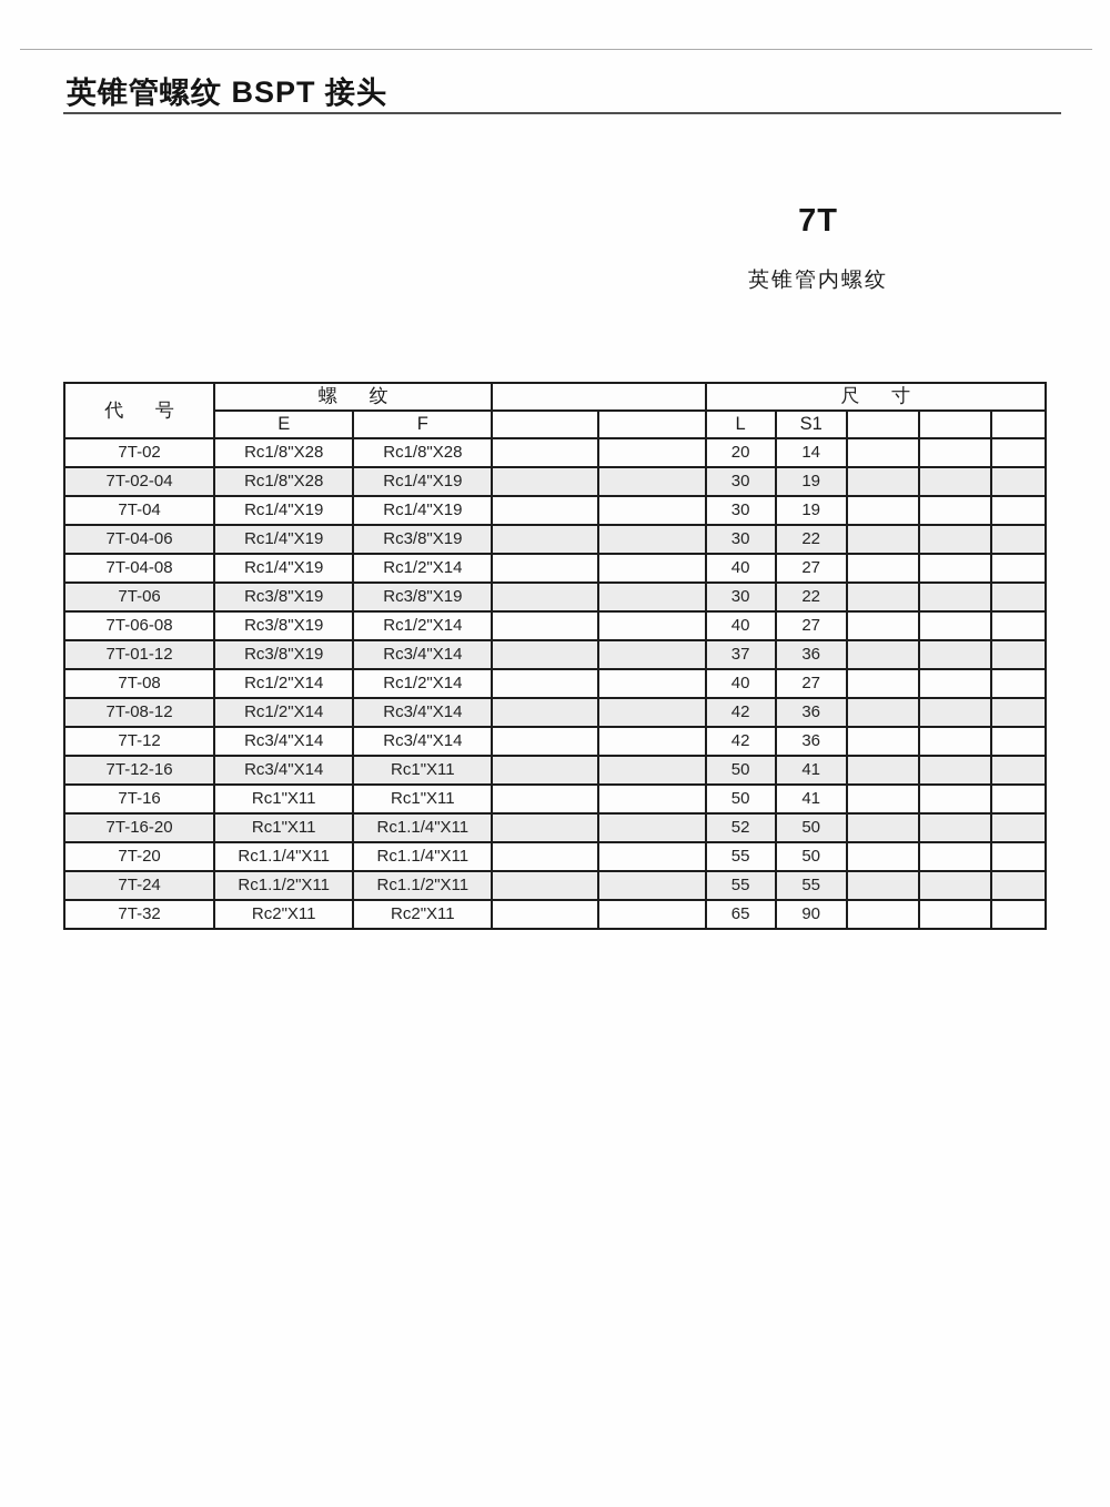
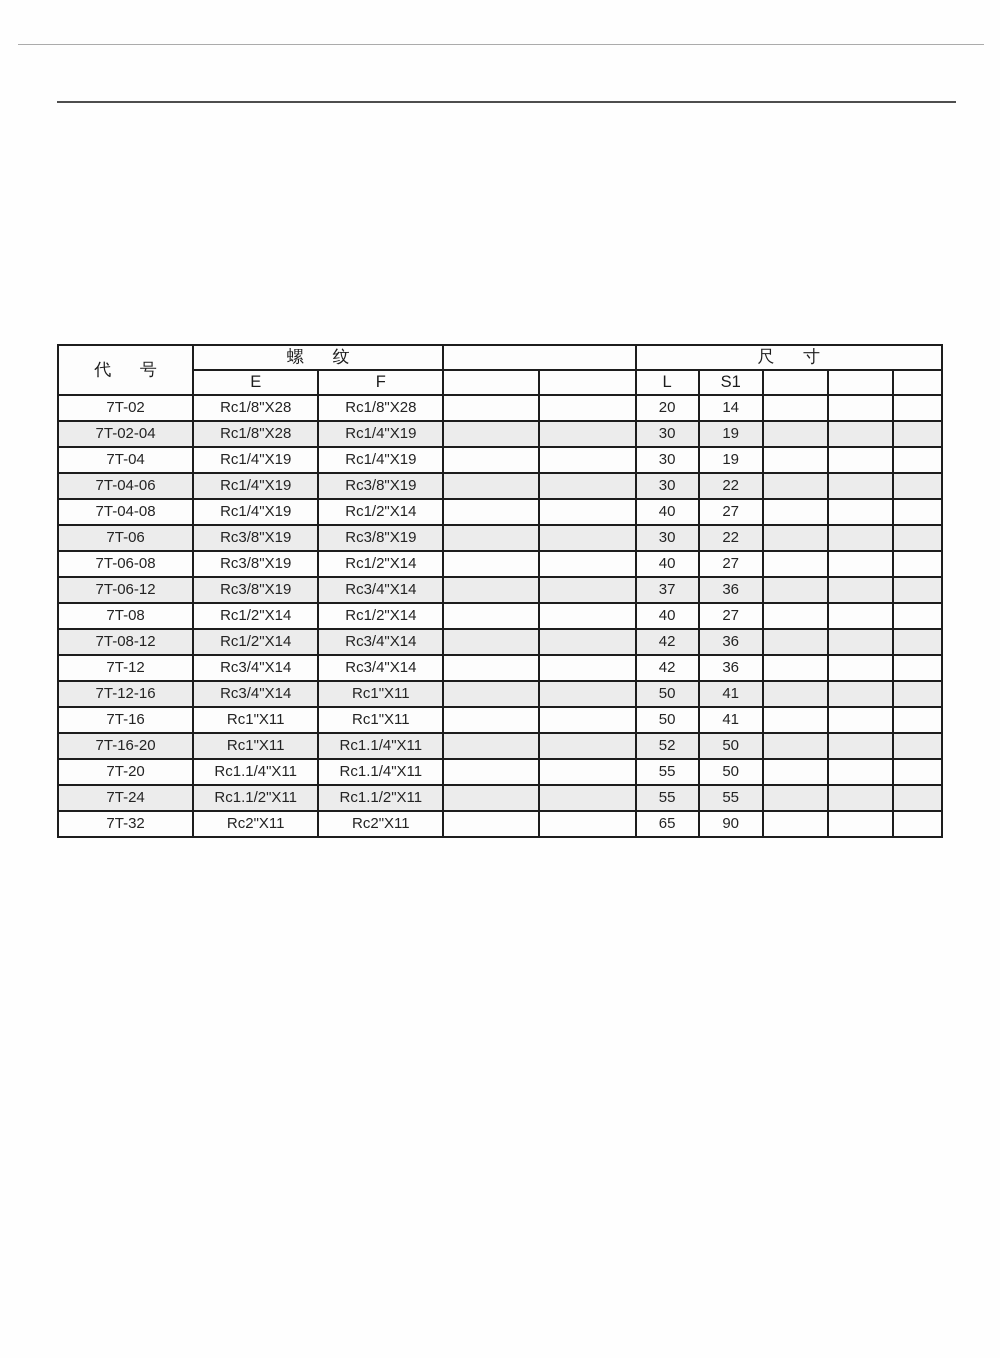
- 英锥管螺纹 BSPT 接头
- 7T
- 英锥管内螺纹
  代 号	螺 纹		尺 寸
  E	F			L	S1
  7T-02	Rc1/8"X28	Rc1/8"X28			20	14
  7T-02-04	Rc1/8"X28	Rc1/4"X19			30	19
  7T-04	Rc1/4"X19	Rc1/4"X19			30	19
  7T-04-06	Rc1/4"X19	Rc3/8"X19			30	22
  7T-04-08	Rc1/4"X19	Rc1/2"X14			40	27
  7T-06	Rc3/8"X19	Rc3/8"X19			30	22
  7T-06-08	Rc3/8"X19	Rc1/2"X14			40	27
- 7T-01-12	Rc3/8"X19	Rc3/4"X14			37	36
+ 7T-06-12	Rc3/8"X19	Rc3/4"X14			37	36
  7T-08	Rc1/2"X14	Rc1/2"X14			40	27
  7T-08-12	Rc1/2"X14	Rc3/4"X14			42	36
  7T-12	Rc3/4"X14	Rc3/4"X14			42	36
  7T-12-16	Rc3/4"X14	Rc1"X11			50	41
  7T-16	Rc1"X11	Rc1"X11			50	41
  7T-16-20	Rc1"X11	Rc1.1/4"X11			52	50
  7T-20	Rc1.1/4"X11	Rc1.1/4"X11			55	50
  7T-24	Rc1.1/2"X11	Rc1.1/2"X11			55	55
  7T-32	Rc2"X11	Rc2"X11			65	90
